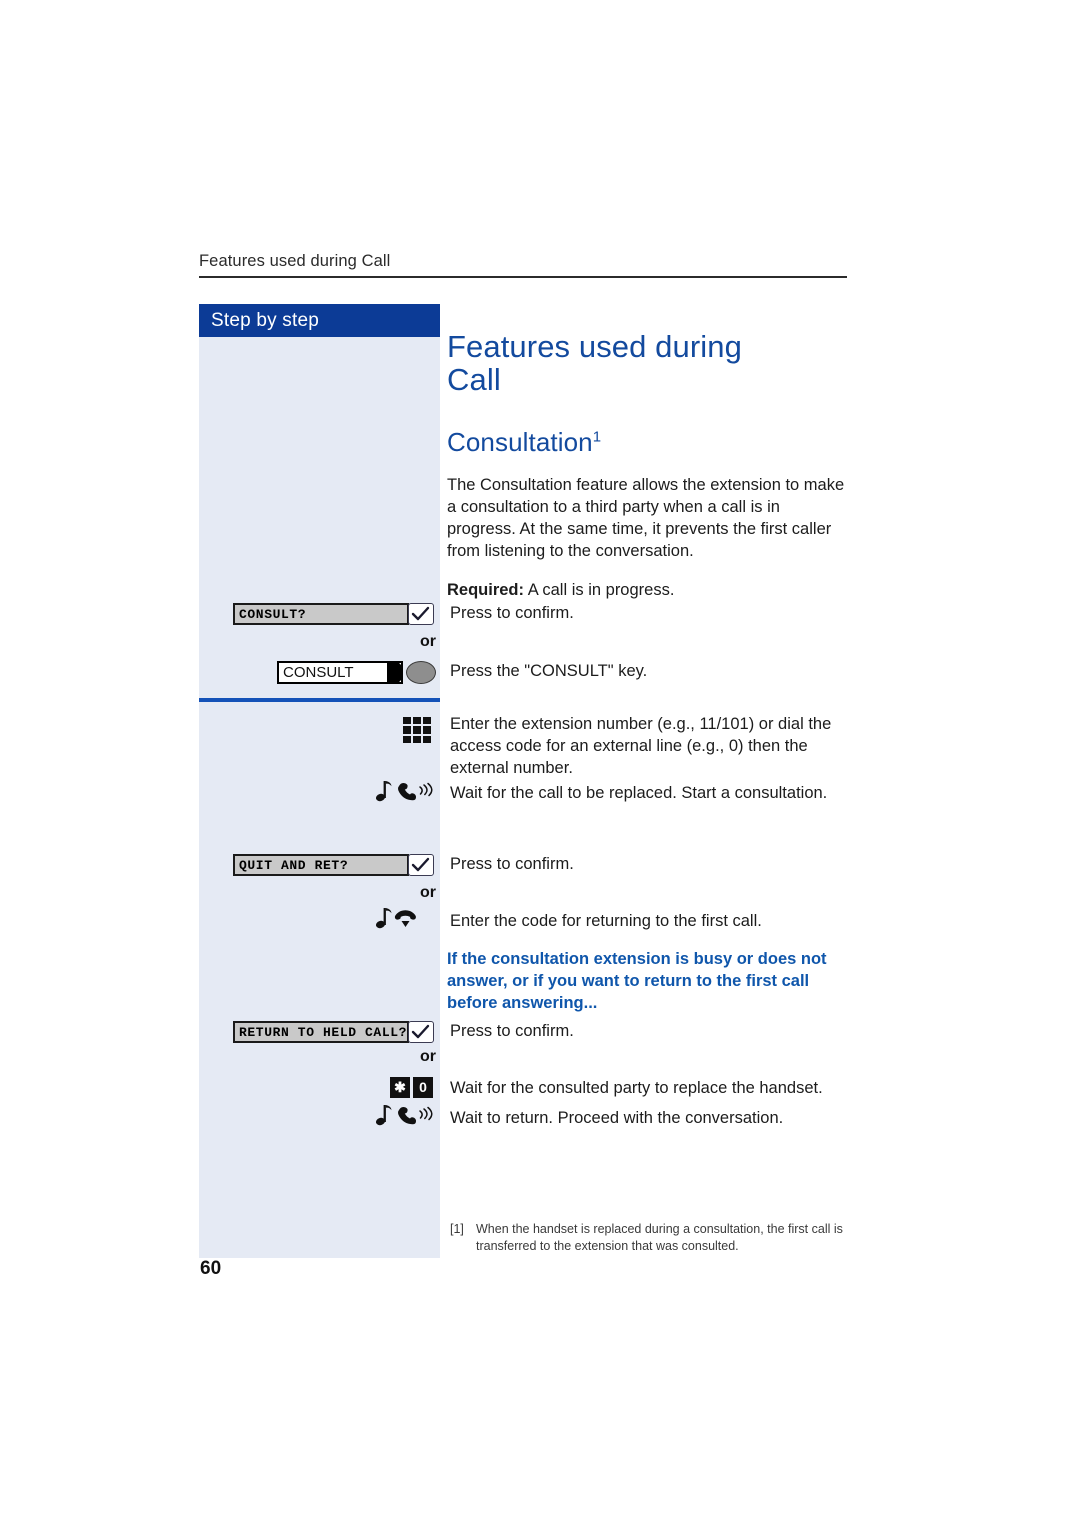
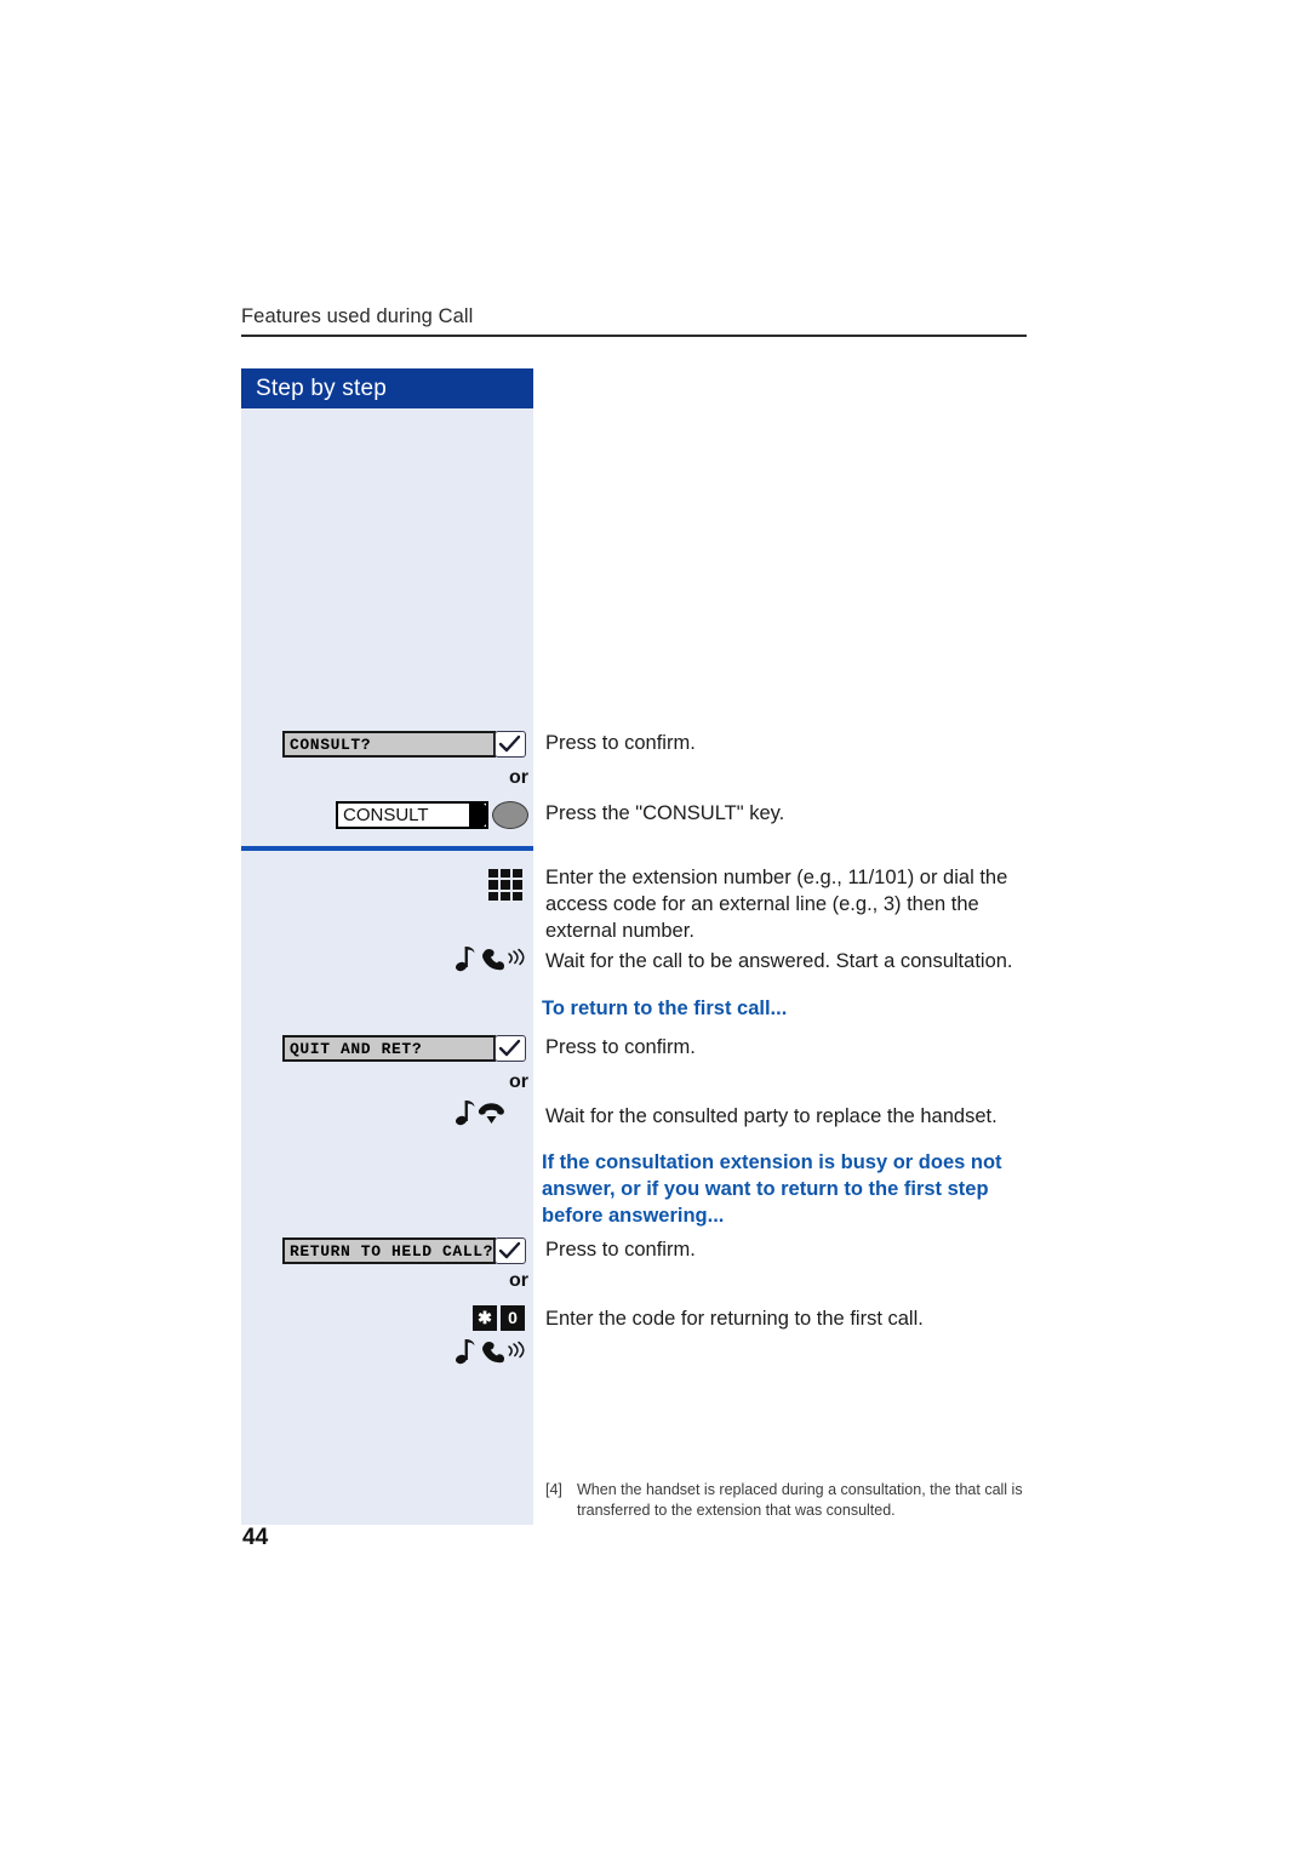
  Features used during Call
  Step by step
- Features used during
- Call
- Consultation1
- The Consultation feature allows the extension to make a consultation to a third party when a call is in progress. At the same time, it prevents the first caller from listening to the conversation.
- Required: A call is in progress.
  CONSULT?
  Press to confirm.
  or
  CONSULT
  Press the "CONSULT" key.
- Enter the extension number (e.g., 11/101) or dial the access code for an external line (e.g., 0) then the external number.
+ Enter the extension number (e.g., 11/101) or dial the access code for an external line (e.g., 3) then the external number.
- Wait for the call to be replaced. Start a consultation.
+ Wait for the call to be answered. Start a consultation.
+ To return to the first call...
  QUIT AND RET?
  Press to confirm.
  or
- Enter the code for returning to the first call.
+ Wait for the consulted party to replace the handset.
- If the consultation extension is busy or does not answer, or if you want to return to the first call before answering...
+ If the consultation extension is busy or does not answer, or if you want to return to the first step before answering...
  RETURN TO HELD CALL?
  Press to confirm.
  or
  ✱
  0
- Wait for the consulted party to replace the handset.
+ Enter the code for returning to the first call.
- Wait to return. Proceed with the conversation.
- [1]
+ [4]
- When the handset is replaced during a consultation, the first call is transferred to the extension that was consulted.
+ When the handset is replaced during a consultation, the that call is transferred to the extension that was consulted.
- 60
+ 44
